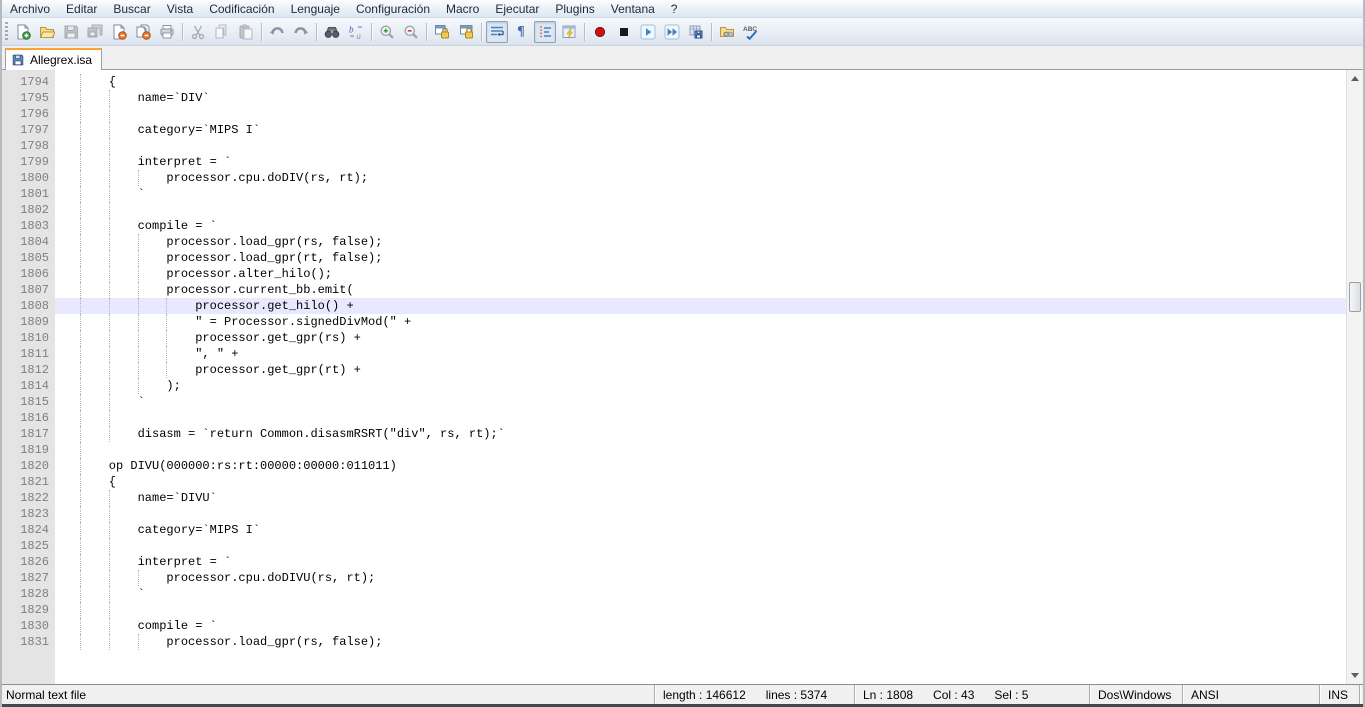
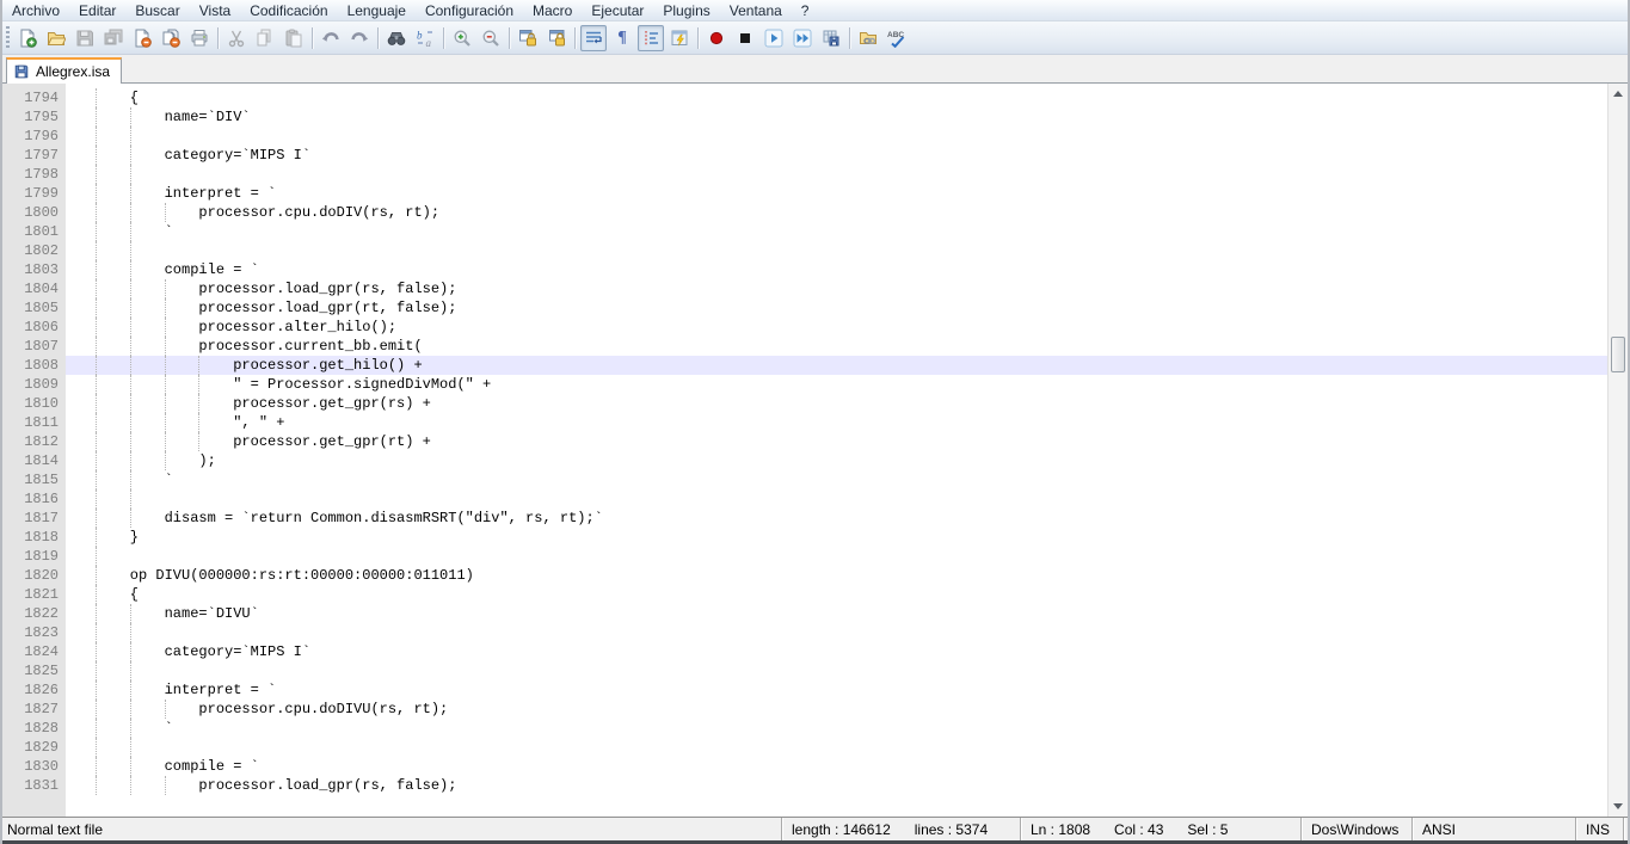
  Archivo
  Editar
  Buscar
  Vista
  Codificación
  Lenguaje
  Configuración
  Macro
  Ejecutar
  Plugins
  Ventana
  ?
  b
  a
  ¶
  Allegrex.isa
  1794
  {
  1795
  name=`DIV`
  1796
  1797
  category=`MIPS I`
  1798
  1799
  interpret = `
  1800
  processor.cpu.doDIV(rs, rt);
  1801
  `
  1802
  1803
  compile = `
  1804
  processor.load_gpr(rs, false);
  1805
  processor.load_gpr(rt, false);
  1806
  processor.alter_hilo();
  1807
  processor.current_bb.emit(
  1808
  processor.get_hilo() +
  1809
  " = Processor.signedDivMod(" +
  1810
  processor.get_gpr(rs) +
  1811
  ", " +
  1812
  processor.get_gpr(rt) +
  1814
  );
  1815
  `
  1816
  1817
  disasm = `return Common.disasmRSRT("div", rs, rt);`
+ 1818
+ }
  1819
  1820
  op DIVU(000000:rs:rt:00000:00000:011011)
  1821
  {
  1822
  name=`DIVU`
  1823
  1824
  category=`MIPS I`
  1825
  1826
  interpret = `
  1827
  processor.cpu.doDIVU(rs, rt);
  1828
  `
  1829
  1830
  compile = `
  1831
  processor.load_gpr(rs, false);
  Normal text file
  length : 146612
  lines : 5374
  Ln : 1808
  Col : 43
  Sel : 5
  Dos\Windows
  ANSI
  INS
